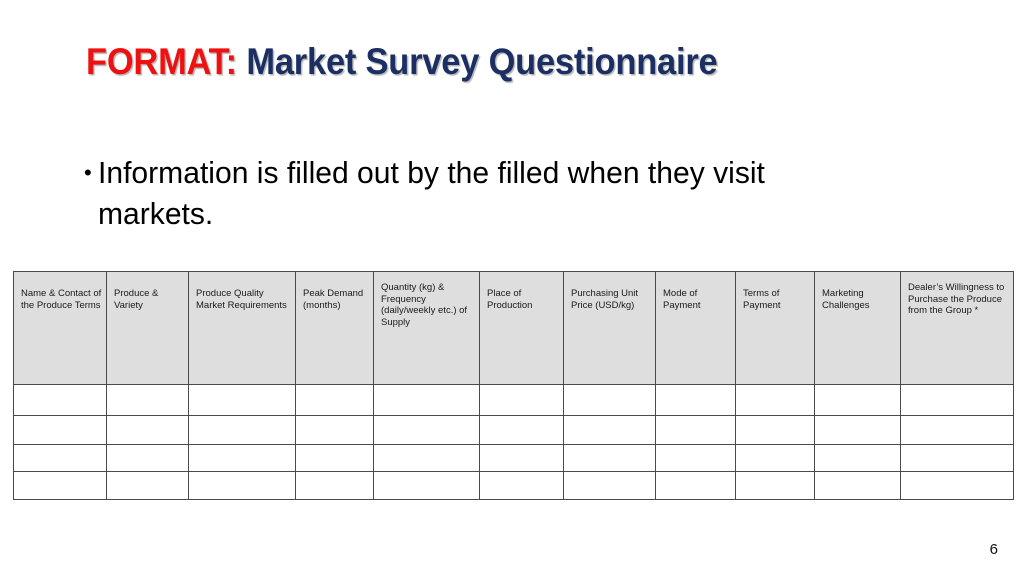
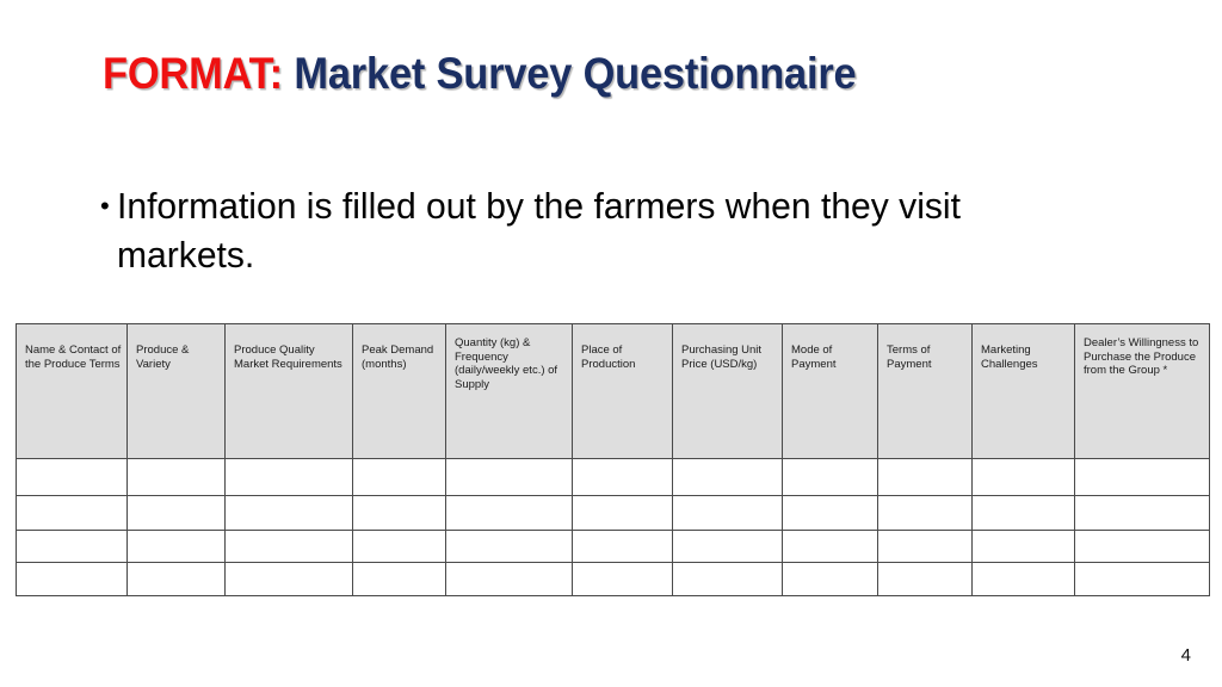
  FORMAT: Market Survey Questionnaire
  •
- Information is filled out by the filled when they visit markets.
+ Information is filled out by the farmers when they visit markets.
  Name & Contact of the Produce Terms	Produce & Variety	Produce Quality Market Requirements	Peak Demand (months)	Quantity (kg) & Frequency (daily/weekly etc.) of Supply	Place of Production	Purchasing Unit Price (USD/kg)	Mode of Payment	Terms of Payment	Marketing Challenges	Dealer’s Willingness to Purchase the Produce from the Group *
- 6
+ 4
